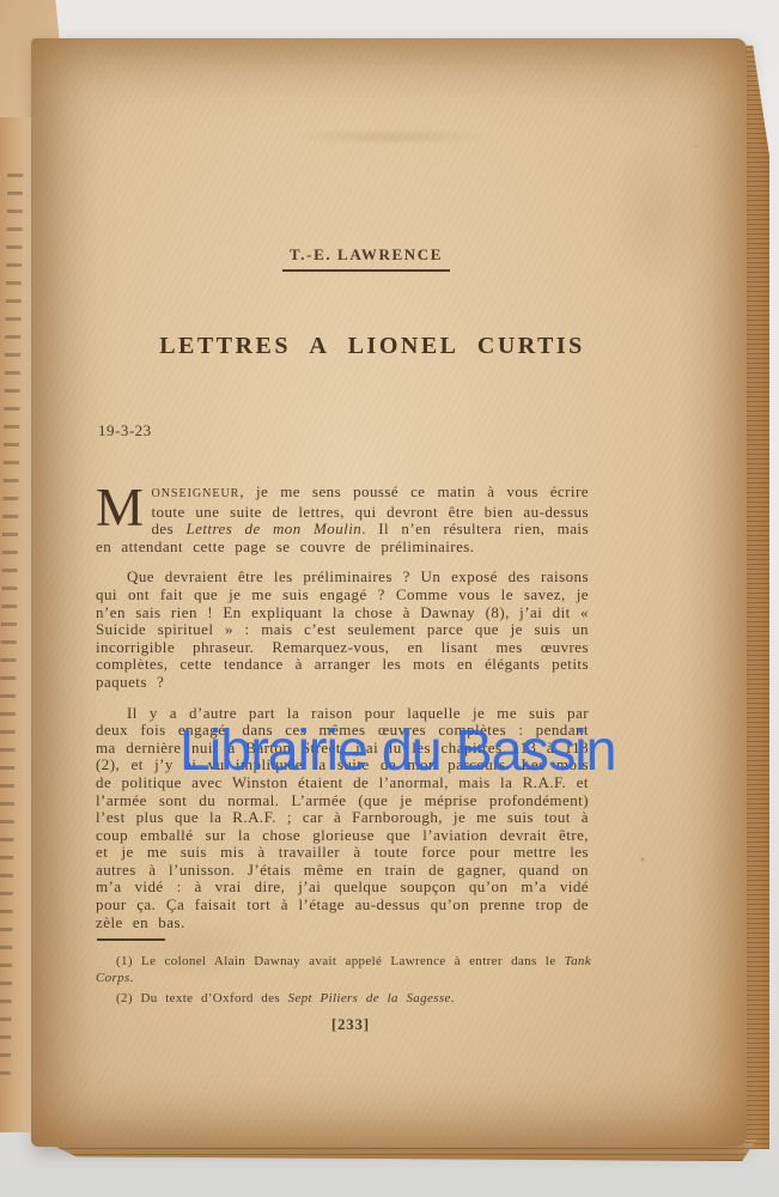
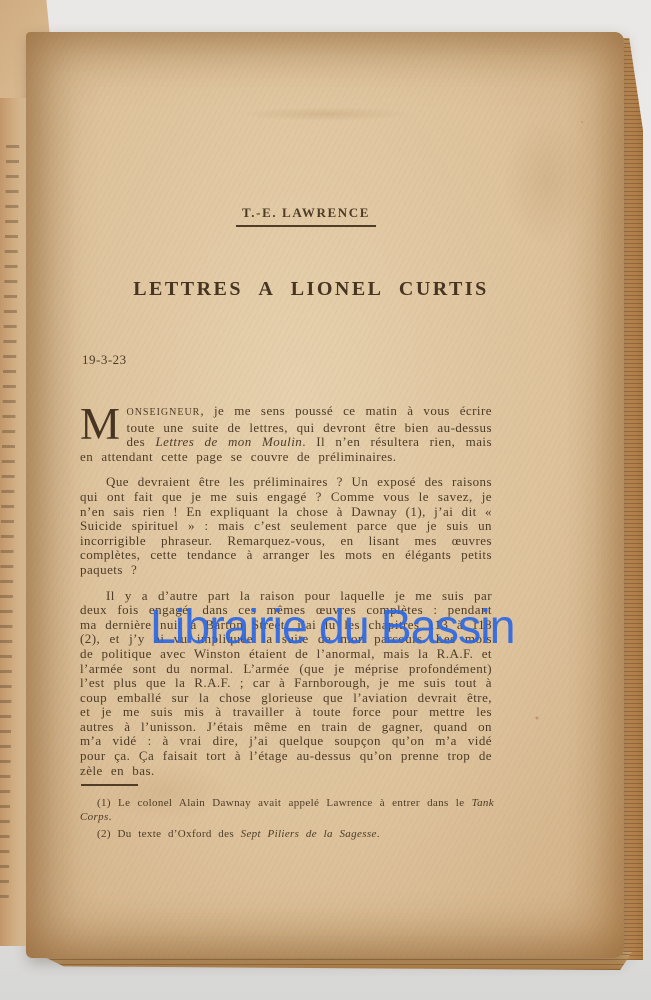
  T.-E. LAWRENCE
  LETTRES A LIONEL CURTIS
  19-3-23
  M
  ONSEIGNEUR, je me sens poussé ce matin à vous écrire toute une suite de lettres, qui devront être bien au-dessus des Lettres de mon Moulin. Il n’en résultera rien, mais en attendant cette page se couvre de préliminaires.
- Que devraient être les préliminaires ? Un exposé des raisons qui ont fait que je me suis engagé ? Comme vous le savez, je n’en sais rien ! En expliquant la chose à Dawnay (8), j’ai dit « Suicide spirituel » : mais c’est seulement parce que je suis un incorrigible phraseur. Remarquez-vous, en lisant mes œuvres complètes, cette tendance à arranger les mots en élégants petits paquets ?
+ Que devraient être les préliminaires ? Un exposé des raisons qui ont fait que je me suis engagé ? Comme vous le savez, je n’en sais rien ! En expliquant la chose à Dawnay (1), j’ai dit « Suicide spirituel » : mais c’est seulement parce que je suis un incorrigible phraseur. Remarquez-vous, en lisant mes œuvres complètes, cette tendance à arranger les mots en élégants petits paquets ?
  Il y a d’autre part la raison pour laquelle je me suis par deux fois engagé, dans ces mêmes œuvres complètes : pendant ma dernière nuit à Barton Street, j’ai lu les chapitres 113 à 118 (2), et j’y ai vu impliquée la suite de mon parcours. Les mois de politique avec Winston étaient de l’anormal, mais la R.A.F. et l’armée sont du normal. L’armée (que je méprise profondément) l’est plus que la R.A.F. ; car à Farnborough, je me suis tout à coup emballé sur la chose glorieuse que l’aviation devrait être, et je me suis mis à travailler à toute force pour mettre les autres à l’unisson. J’étais même en train de gagner, quand on m’a vidé : à vrai dire, j’ai quelque soupçon qu’on m’a vidé pour ça. Ça faisait tort à l’étage au-dessus qu’on prenne trop de zèle en bas.
  (1) Le colonel Alain Dawnay avait appelé Lawrence à entrer dans le Tank Corps.
  (2) Du texte d’Oxford des Sept Piliers de la Sagesse.
- [233]
  Librairie du Bassin
